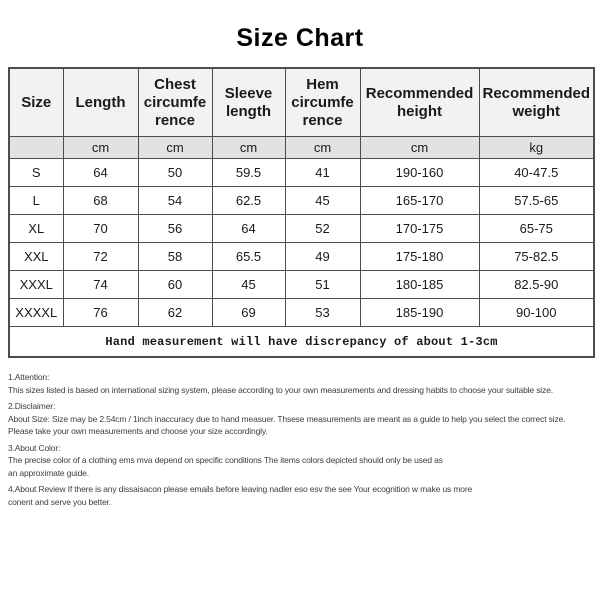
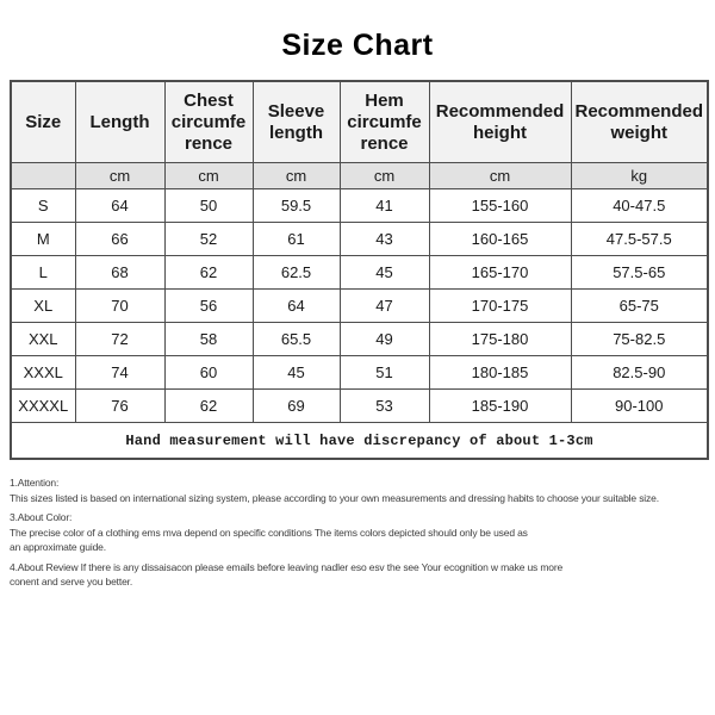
  Size Chart
  Size	Length	Chest circumfe rence	Sleeve length	Hem circumfe rence	Recommended height	Recommended weight
  	cm	cm	cm	cm	cm	kg
- S	64	50	59.5	41	190-160	40-47.5
+ S	64	50	59.5	41	155-160	40-47.5
+ M	66	52	61	43	160-165	47.5-57.5
- L	68	54	62.5	45	165-170	57.5-65
+ L	68	62	62.5	45	165-170	57.5-65
- XL	70	56	64	52	170-175	65-75
+ XL	70	56	64	47	170-175	65-75
  XXL	72	58	65.5	49	175-180	75-82.5
  XXXL	74	60	45	51	180-185	82.5-90
  XXXXL	76	62	69	53	185-190	90-100
  Hand measurement will have discrepancy of about 1-3cm
  1.Attention:
  This sizes listed is based on international sizing system, please according to your own measurements and dressing habits to choose your suitable size.
- 2.Disclaimer:
- About Size: Size may be 2.54cm / 1inch inaccuracy due to hand measuer. Thsese measurements are meant as a guide to help you select the correct size.
- Please take your own measurements and choose your size accordingly.
  3.About Color:
  The precise color of a clothing ems mva depend on specific conditions The items colors depicted should only be used as
  an approximate guide.
  4.About Review If there is any dissaisacon please emails before leaving nadler eso esv the see Your ecognition w make us more
  conent and serve you better.
